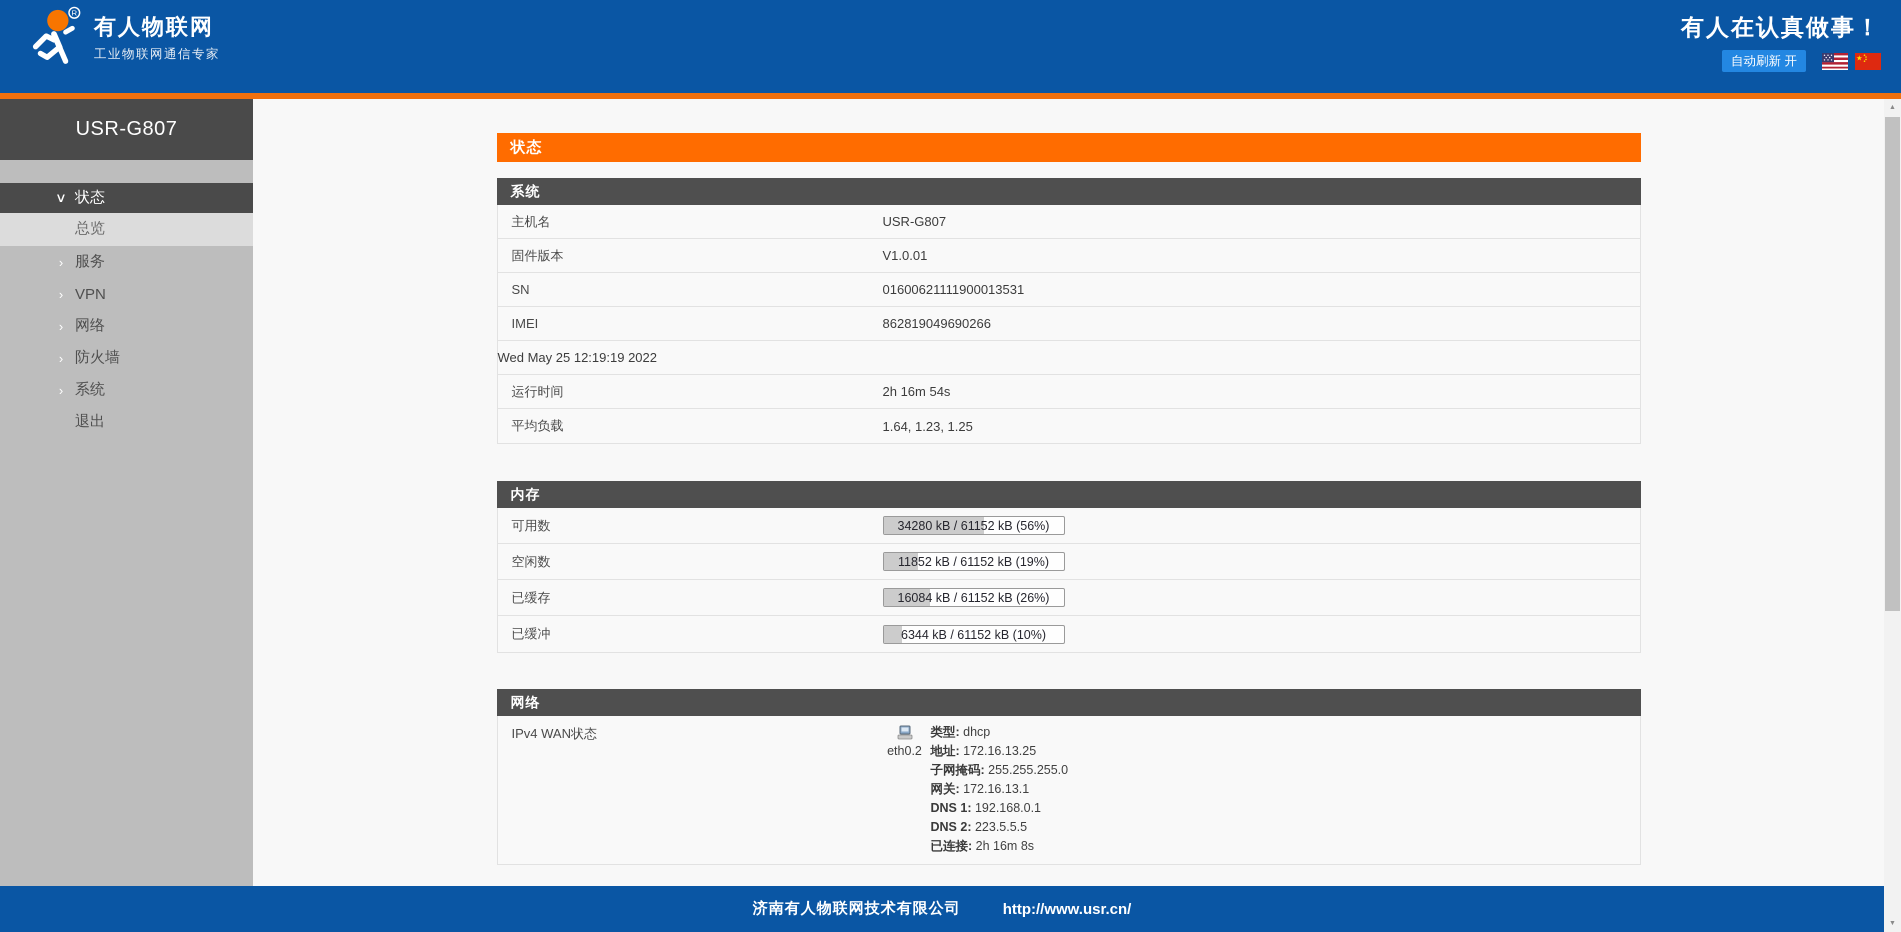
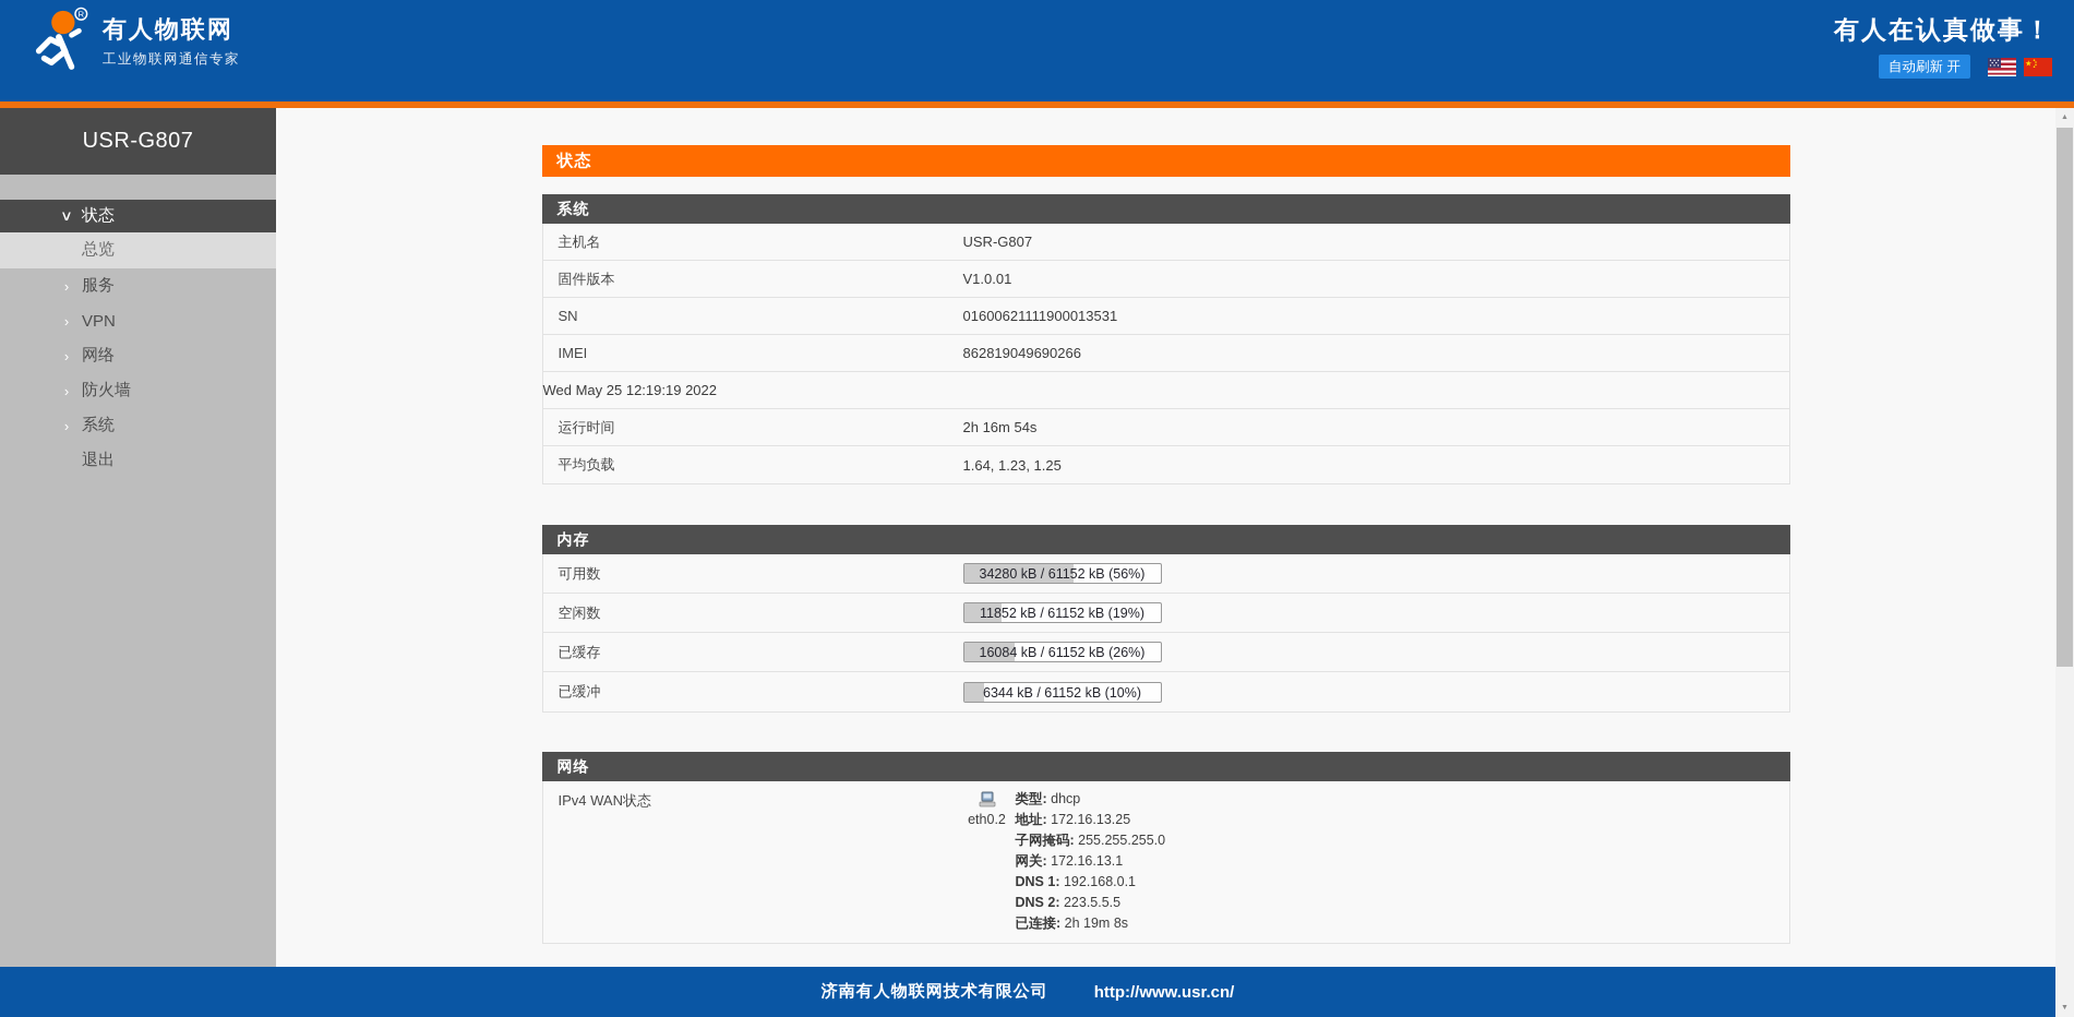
  R
  有人物联网
  工业物联网通信专家
  有人在认真做事！
  自动刷新 开
  USR-G807
  ∨
  状态
  总览
  ›
  服务
  ›
  VPN
  ›
  网络
  ›
  防火墙
  ›
  系统
  退出
  状态
  系统
  主机名
  USR-G807
  固件版本
  V1.0.01
  SN
  01600621111900013531
  IMEI
  862819049690266
  Wed May 25 12:19:19 2022
  运行时间
  2h 16m 54s
  平均负载
  1.64, 1.23, 1.25
  内存
  可用数
  34280 kB / 61152 kB (56%)
  空闲数
  11852 kB / 61152 kB (19%)
  已缓存
  16084 kB / 61152 kB (26%)
  已缓冲
  6344 kB / 61152 kB (10%)
  网络
  IPv4 WAN状态
  eth0.2
  类型: dhcp
  地址: 172.16.13.25
  子网掩码: 255.255.255.0
  网关: 172.16.13.1
  DNS 1: 192.168.0.1
  DNS 2: 223.5.5.5
- 已连接: 2h 16m 8s
+ 已连接: 2h 19m 8s
  济南有人物联网技术有限公司
  http://www.usr.cn/
